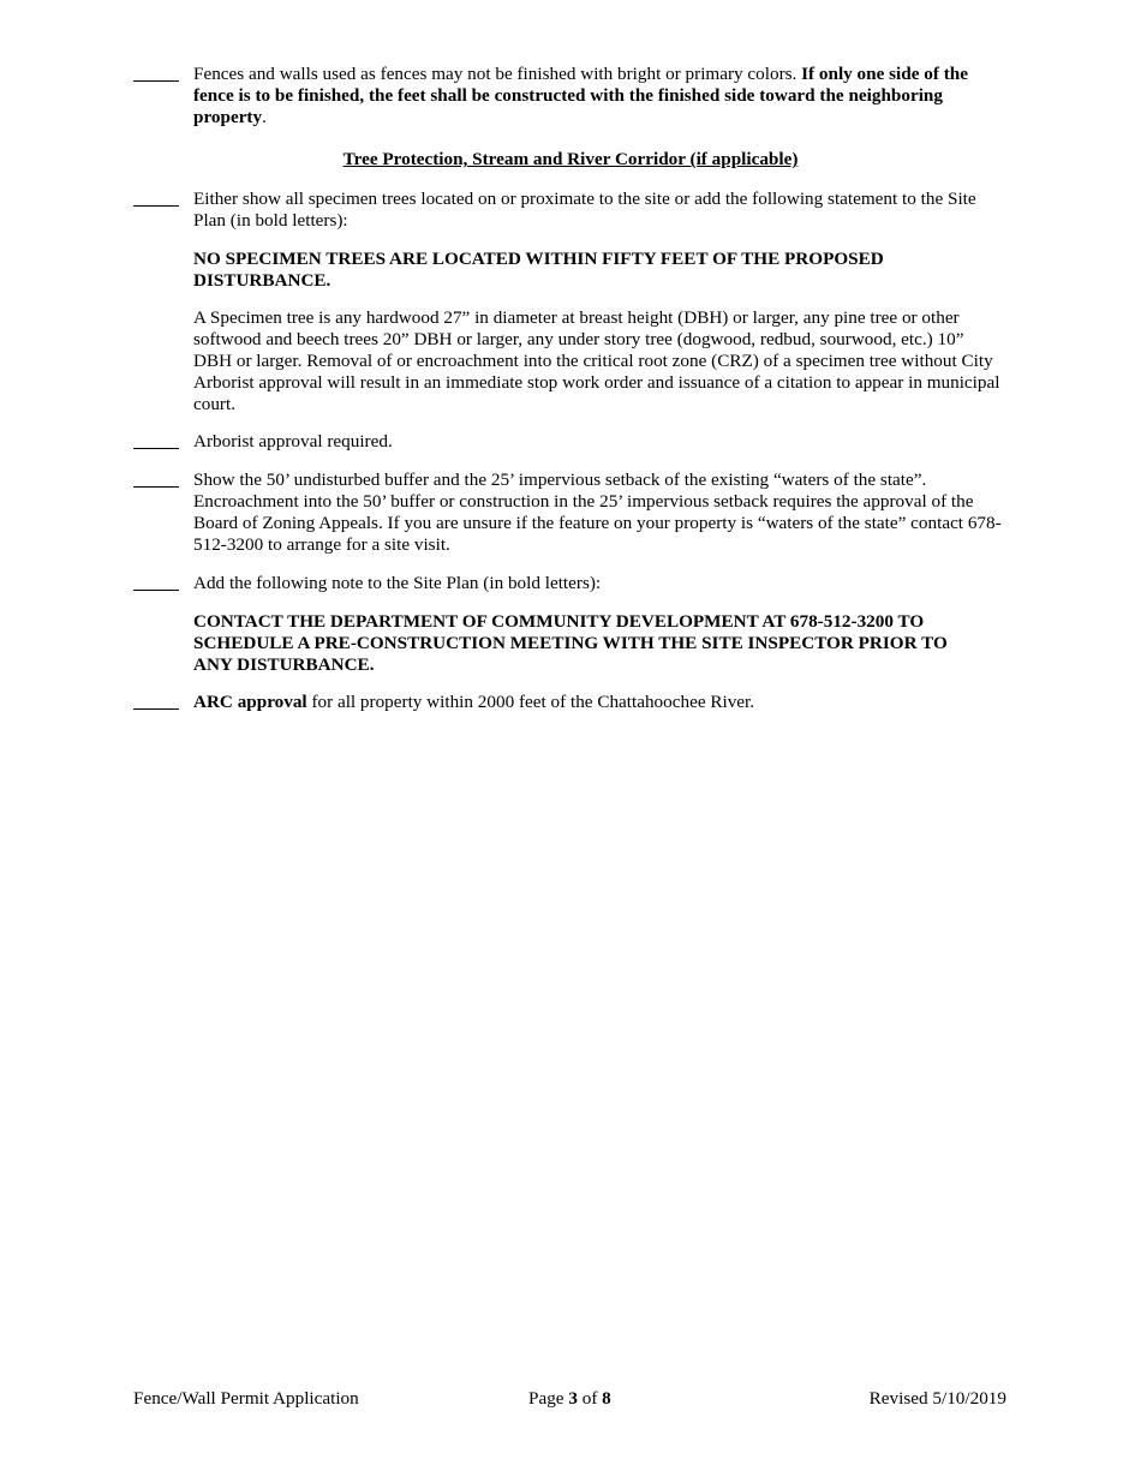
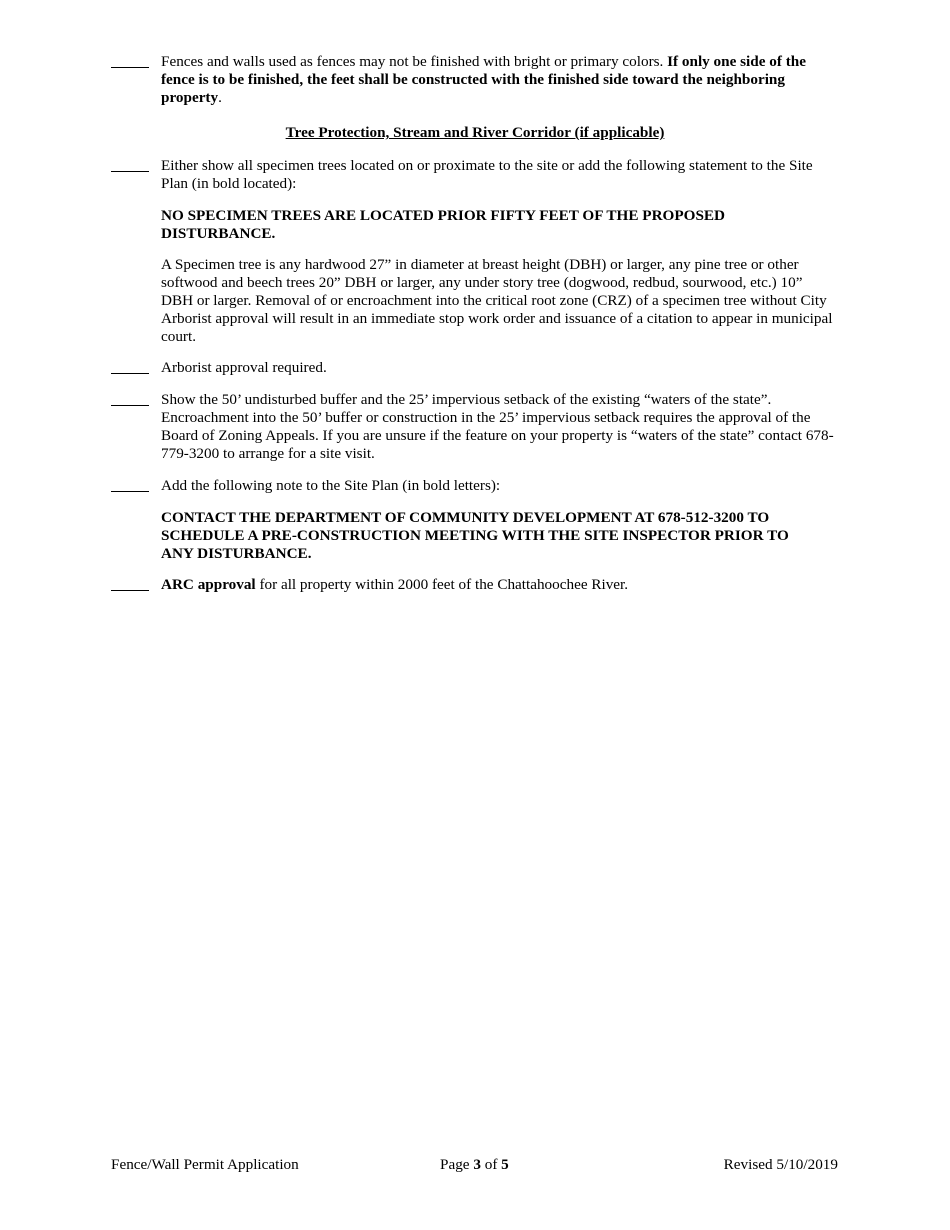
  Fences and walls used as fences may not be finished with bright or primary colors. If only one side of the fence is to be finished, the feet shall be constructed with the finished side toward the neighboring property.
  Tree Protection, Stream and River Corridor (if applicable)
- Either show all specimen trees located on or proximate to the site or add the following statement to the Site Plan (in bold letters):
+ Either show all specimen trees located on or proximate to the site or add the following statement to the Site Plan (in bold located):
- NO SPECIMEN TREES ARE LOCATED WITHIN FIFTY FEET OF THE PROPOSED DISTURBANCE.
+ NO SPECIMEN TREES ARE LOCATED PRIOR FIFTY FEET OF THE PROPOSED DISTURBANCE.
  A Specimen tree is any hardwood 27” in diameter at breast height (DBH) or larger, any pine tree or other softwood and beech trees 20” DBH or larger, any under story tree (dogwood, redbud, sourwood, etc.) 10” DBH or larger. Removal of or encroachment into the critical root zone (CRZ) of a specimen tree without City Arborist approval will result in an immediate stop work order and issuance of a citation to appear in municipal court.
  Arborist approval required.
- Show the 50’ undisturbed buffer and the 25’ impervious setback of the existing “waters of the state”. Encroachment into the 50’ buffer or construction in the 25’ impervious setback requires the approval of the Board of Zoning Appeals. If you are unsure if the feature on your property is “waters of the state” contact 678-512-3200 to arrange for a site visit.
+ Show the 50’ undisturbed buffer and the 25’ impervious setback of the existing “waters of the state”. Encroachment into the 50’ buffer or construction in the 25’ impervious setback requires the approval of the Board of Zoning Appeals. If you are unsure if the feature on your property is “waters of the state” contact 678-779-3200 to arrange for a site visit.
  Add the following note to the Site Plan (in bold letters):
  CONTACT THE DEPARTMENT OF COMMUNITY DEVELOPMENT AT 678-512-3200 TO SCHEDULE A PRE-CONSTRUCTION MEETING WITH THE SITE INSPECTOR PRIOR TO ANY DISTURBANCE.
  ARC approval for all property within 2000 feet of the Chattahoochee River.
  Fence/Wall Permit Application
- Page 3 of 8
+ Page 3 of 5
  Revised 5/10/2019
